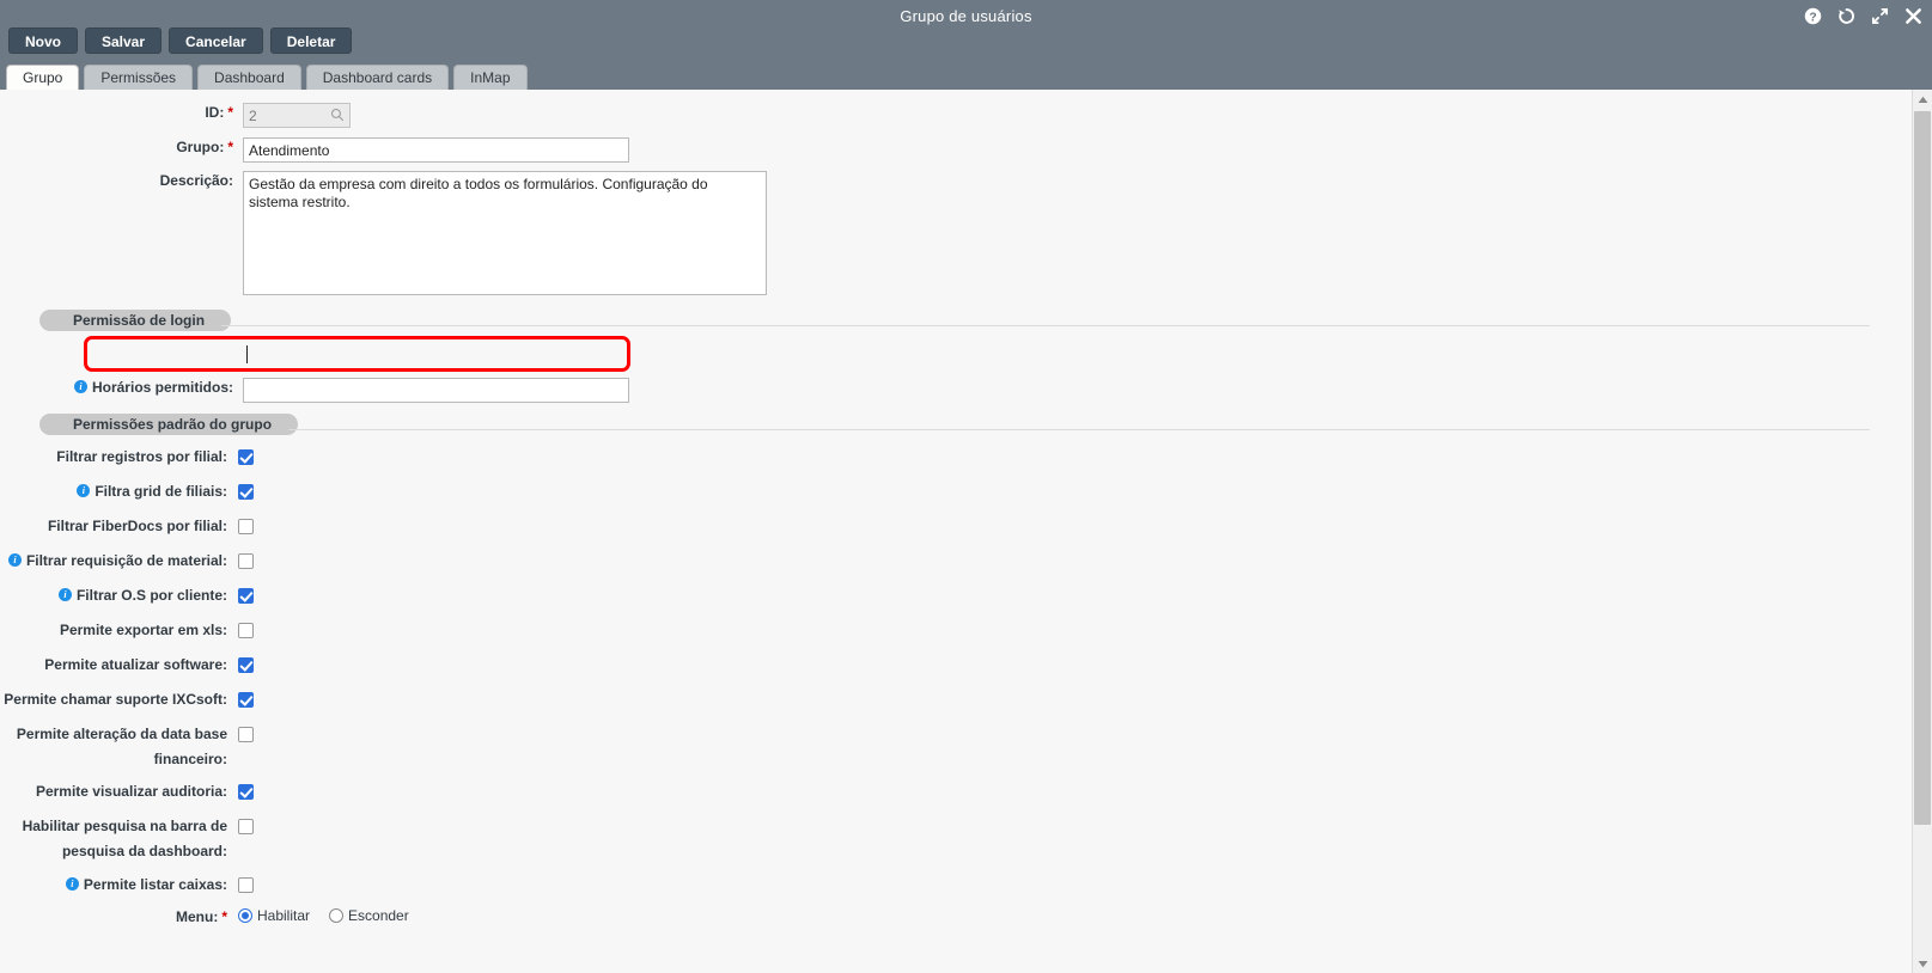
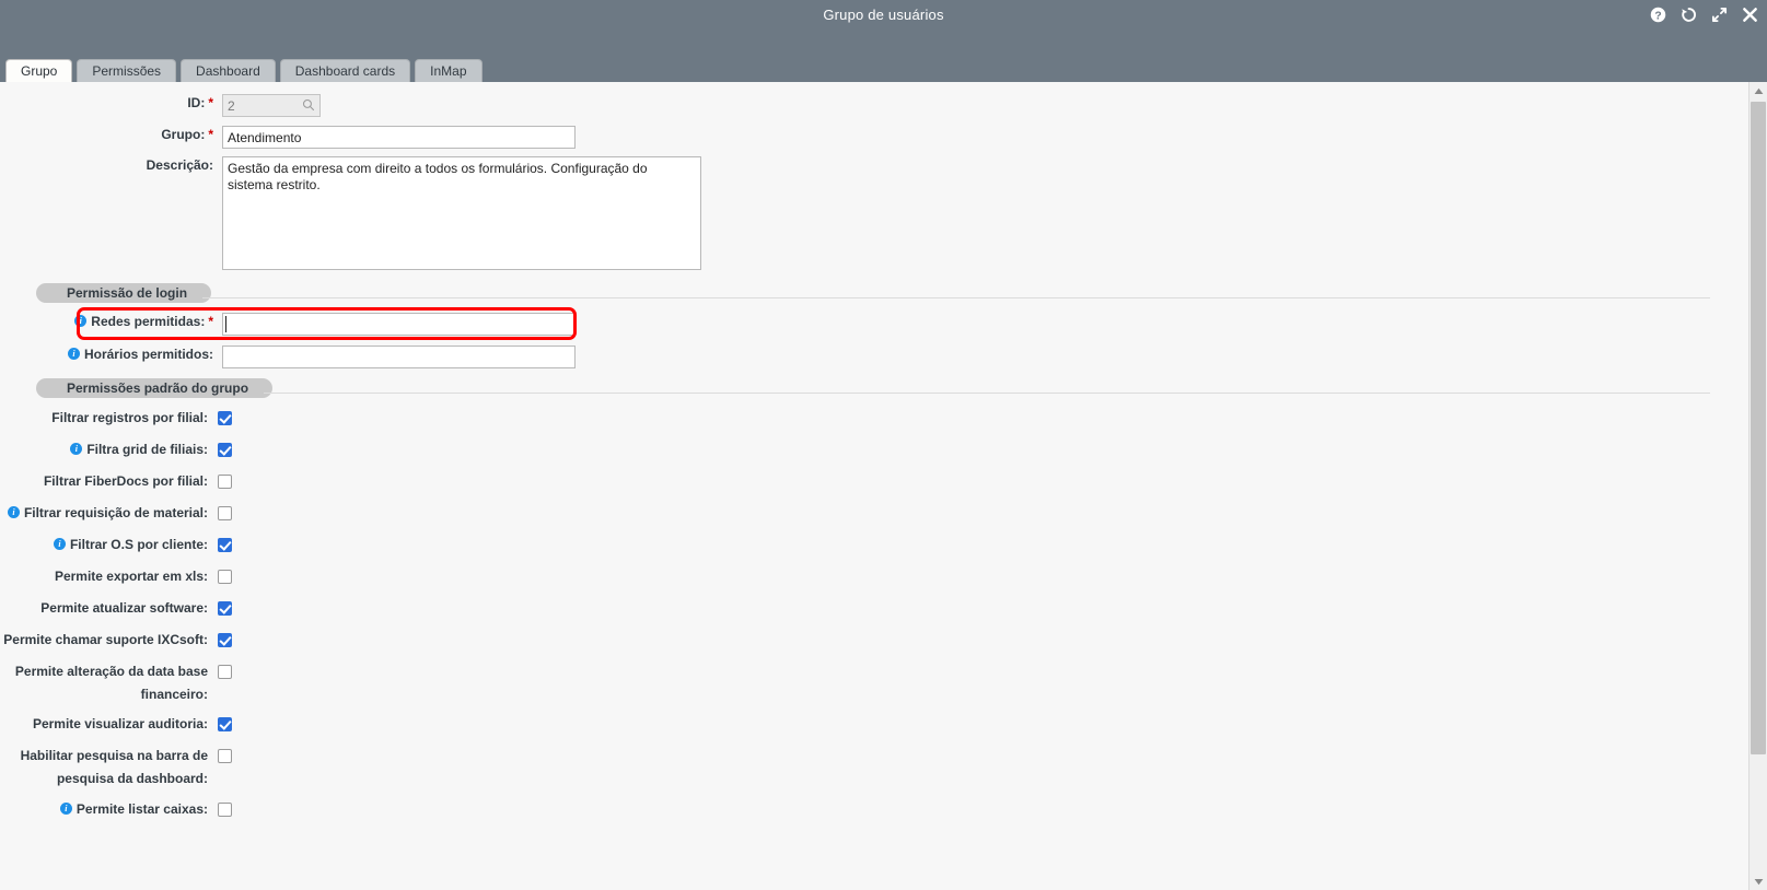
  Grupo de usuários
  ?
- Novo
- Salvar
- Cancelar
- Deletar
  Grupo
  Permissões
  Dashboard
  Dashboard cards
  InMap
  ID: *
  2
  Grupo: *
  Atendimento
  Descrição:
  Permissão de login
+ i Redes permitidas: *
  i Horários permitidos:
  Permissões padrão do grupo
  Filtrar registros por filial:
  i Filtra grid de filiais:
  Filtrar FiberDocs por filial:
  i Filtrar requisição de material:
  i Filtrar O.S por cliente:
  Permite exportar em xls:
  Permite atualizar software:
  Permite chamar suporte IXCsoft:
  Permite alteração da data base financeiro:
  Permite visualizar auditoria:
  Habilitar pesquisa na barra de pesquisa da dashboard:
  i Permite listar caixas:
- Menu: *
- Habilitar
- Esconder
